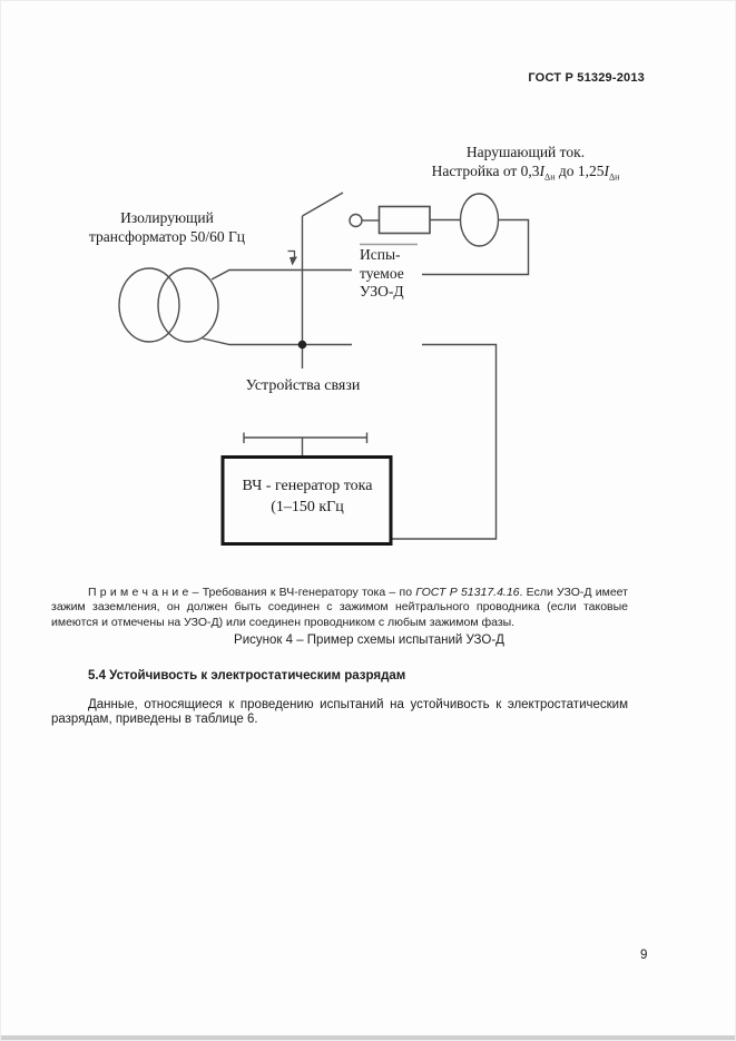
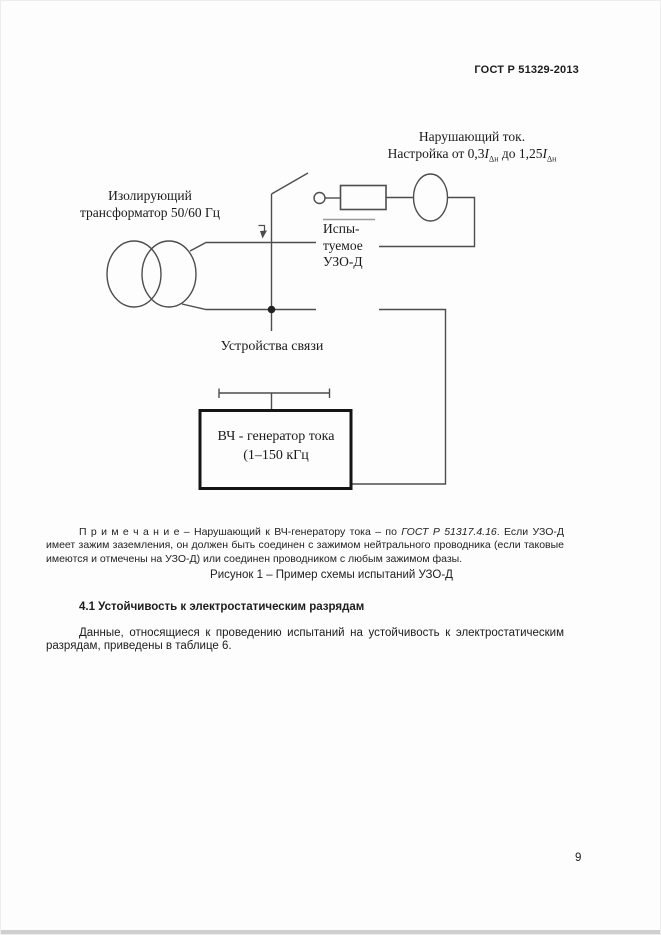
  ГОСТ Р 51329-2013
  Нарушающий ток.
  Настройка от 0,3IΔн до 1,25IΔн
  Изолирующий
  трансформатор 50/60 Гц
  Испы-
  туемое
  УЗО-Д
  Устройства связи
  ВЧ - генератор тока
  (1–150 кГц
- П р и м е ч а н и е – Требования к ВЧ-генератору тока – по ГОСТ Р 51317.4.16. Если УЗО-Д имеет зажим заземления, он должен быть соединен с зажимом нейтрального проводника (если таковые имеются и отмечены на УЗО-Д) или соединен проводником с любым зажимом фазы.
+ П р и м е ч а н и е – Нарушающий к ВЧ-генератору тока – по ГОСТ Р 51317.4.16. Если УЗО-Д имеет зажим заземления, он должен быть соединен с зажимом нейтрального проводника (если таковые имеются и отмечены на УЗО-Д) или соединен проводником с любым зажимом фазы.
- Рисунок 4 – Пример схемы испытаний УЗО-Д
+ Рисунок 1 – Пример схемы испытаний УЗО-Д
- 5.4 Устойчивость к электростатическим разрядам
+ 4.1 Устойчивость к электростатическим разрядам
  Данные, относящиеся к проведению испытаний на устойчивость к электростатическим разрядам, приведены в таблице 6.
  9
